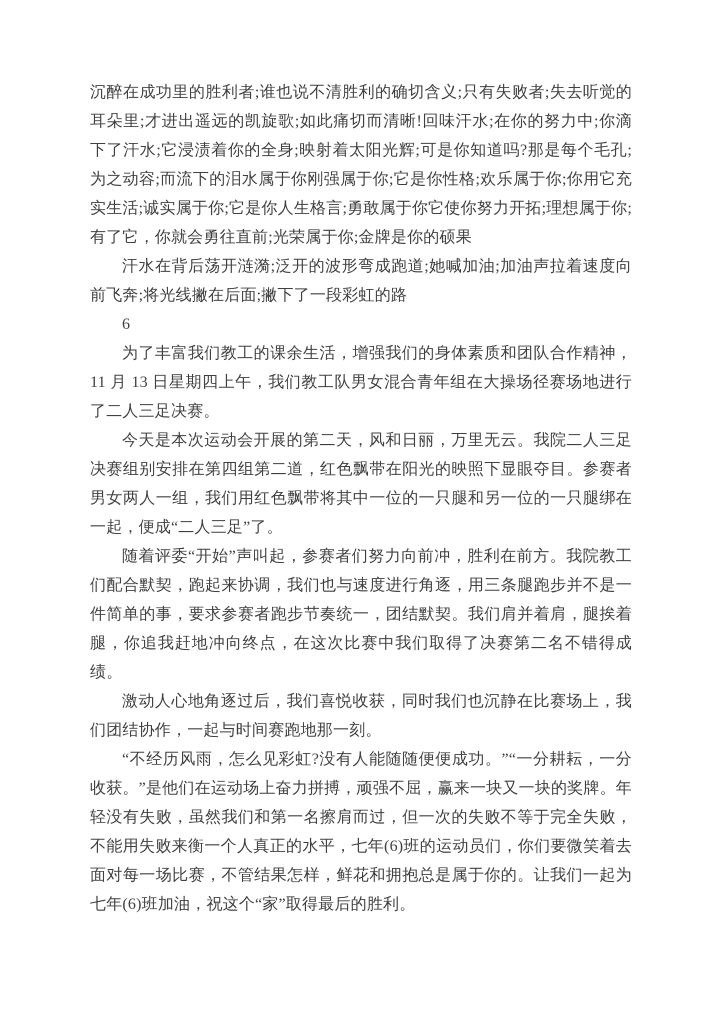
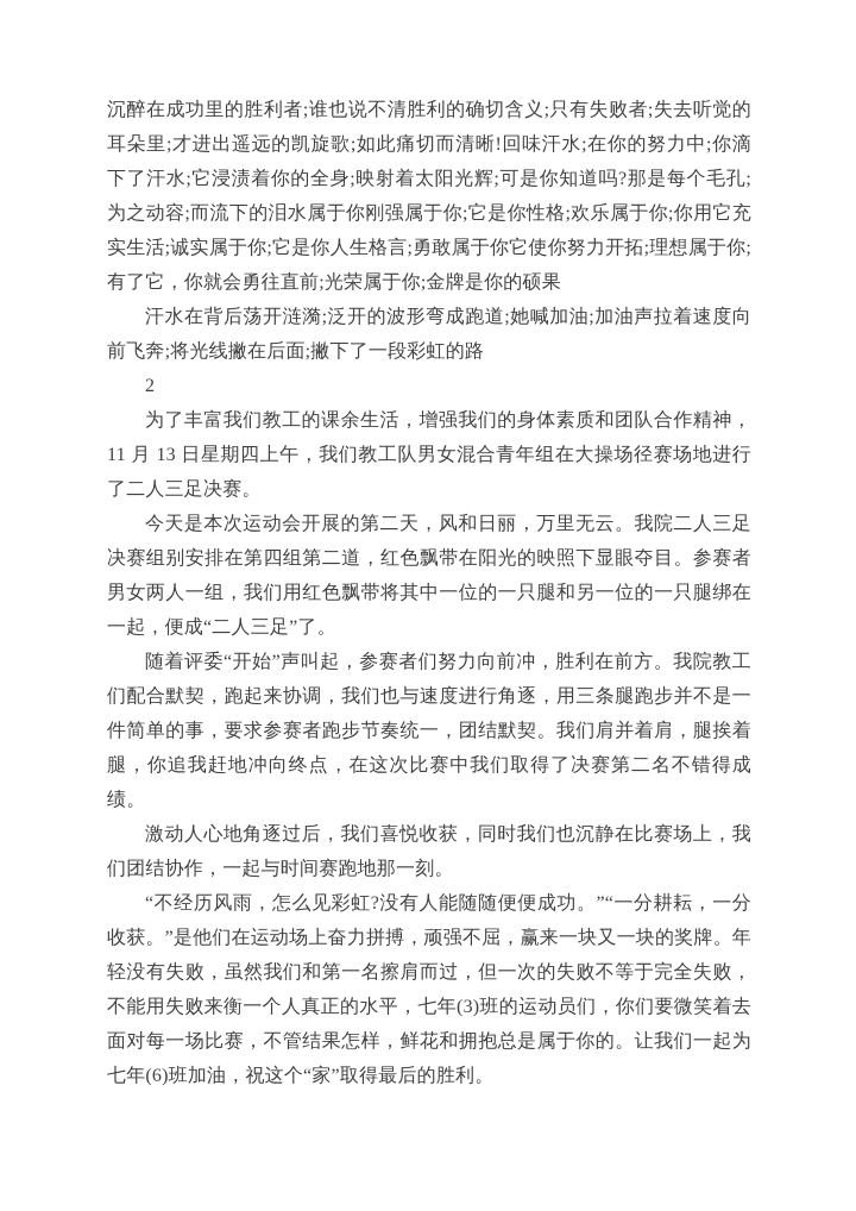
  沉醉在成功里的胜利者;谁也说不清胜利的确切含义;只有失败者;失去听觉的耳朵里;才进出遥远的凯旋歌;如此痛切而清晰!回味汗水;在你的努力中;你滴下了汗水;它浸渍着你的全身;映射着太阳光辉;可是你知道吗?那是每个毛孔;为之动容;而流下的泪水属于你刚强属于你;它是你性格;欢乐属于你;你用它充实生活;诚实属于你;它是你人生格言;勇敢属于你它使你努力开拓;理想属于你;有了它，你就会勇往直前;光荣属于你;金牌是你的硕果
  汗水在背后荡开涟漪;泛开的波形弯成跑道;她喊加油;加油声拉着速度向前飞奔;将光线撇在后面;撇下了一段彩虹的路
- 6
+ 2
  为了丰富我们教工的课余生活，增强我们的身体素质和团队合作精神，11 月 13 日星期四上午，我们教工队男女混合青年组在大操场径赛场地进行了二人三足决赛。
  今天是本次运动会开展的第二天，风和日丽，万里无云。我院二人三足决赛组别安排在第四组第二道，红色飘带在阳光的映照下显眼夺目。参赛者男女两人一组，我们用红色飘带将其中一位的一只腿和另一位的一只腿绑在一起，便成“二人三足”了。
  随着评委“开始”声叫起，参赛者们努力向前冲，胜利在前方。我院教工们配合默契，跑起来协调，我们也与速度进行角逐，用三条腿跑步并不是一件简单的事，要求参赛者跑步节奏统一，团结默契。我们肩并着肩，腿挨着腿，你追我赶地冲向终点，在这次比赛中我们取得了决赛第二名不错得成绩。
  激动人心地角逐过后，我们喜悦收获，同时我们也沉静在比赛场上，我们团结协作，一起与时间赛跑地那一刻。
- “不经历风雨，怎么见彩虹?没有人能随随便便成功。”“一分耕耘，一分收获。”是他们在运动场上奋力拼搏，顽强不屈，赢来一块又一块的奖牌。年轻没有失败，虽然我们和第一名擦肩而过，但一次的失败不等于完全失败，不能用失败来衡一个人真正的水平，七年(6)班的运动员们，你们要微笑着去面对每一场比赛，不管结果怎样，鲜花和拥抱总是属于你的。让我们一起为七年(6)班加油，祝这个“家”取得最后的胜利。
+ “不经历风雨，怎么见彩虹?没有人能随随便便成功。”“一分耕耘，一分收获。”是他们在运动场上奋力拼搏，顽强不屈，赢来一块又一块的奖牌。年轻没有失败，虽然我们和第一名擦肩而过，但一次的失败不等于完全失败，不能用失败来衡一个人真正的水平，七年(3)班的运动员们，你们要微笑着去面对每一场比赛，不管结果怎样，鲜花和拥抱总是属于你的。让我们一起为七年(6)班加油，祝这个“家”取得最后的胜利。
